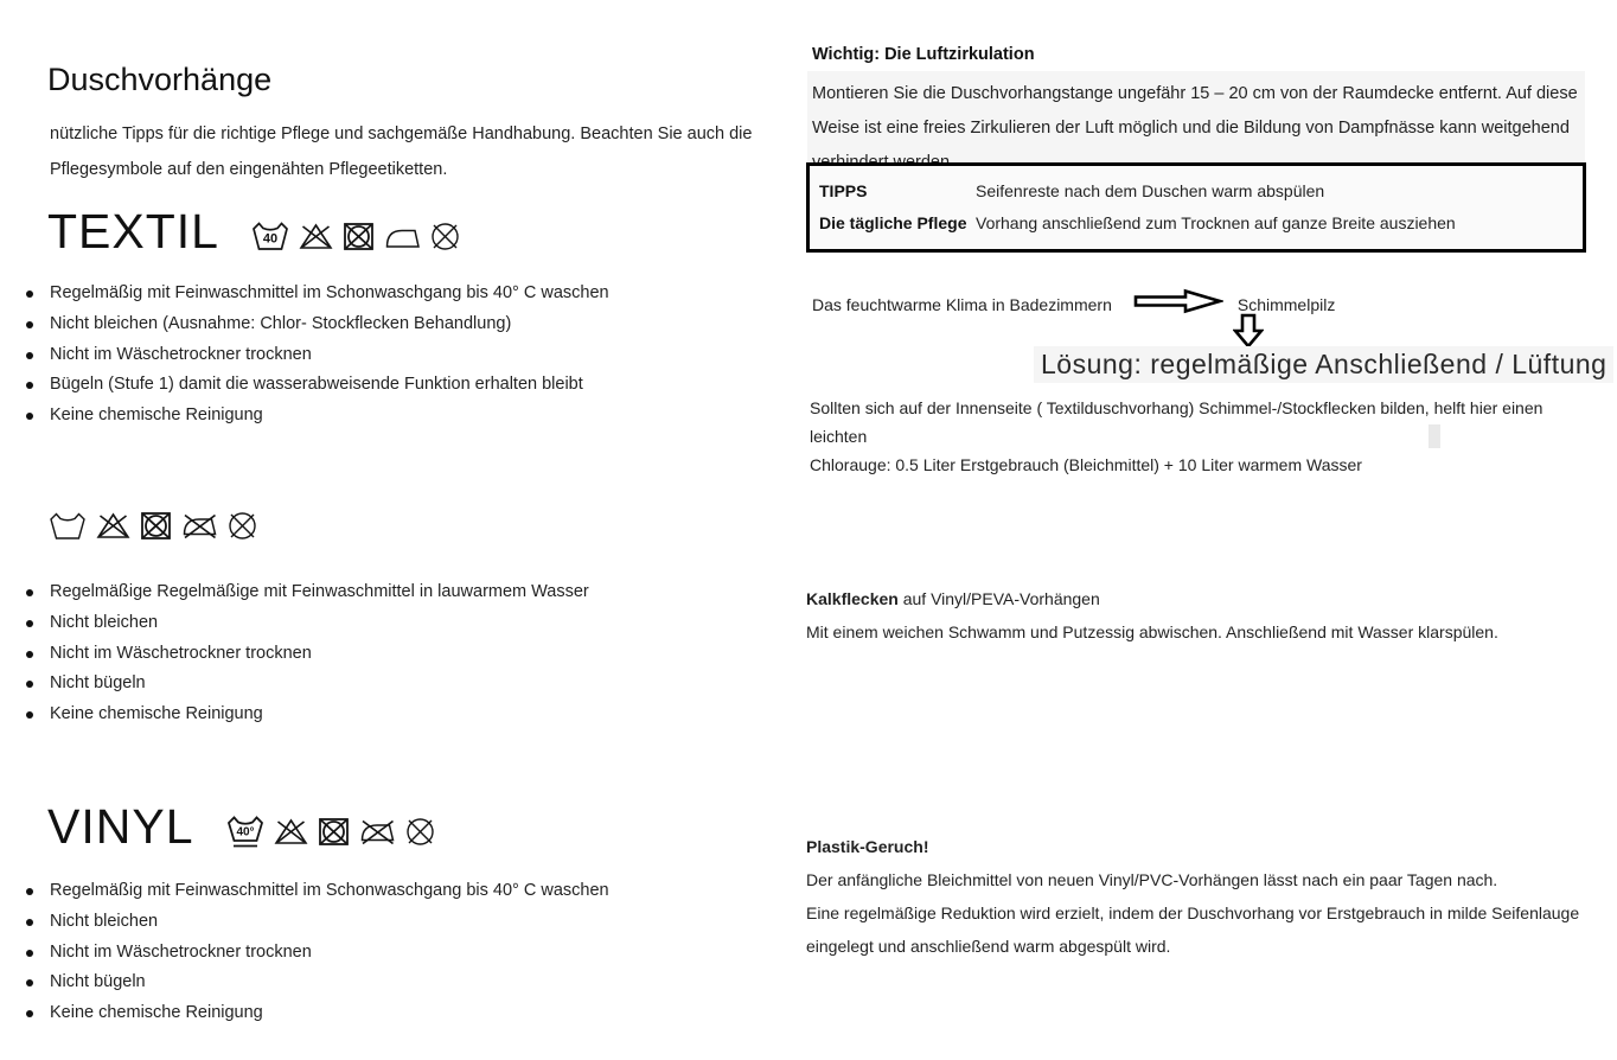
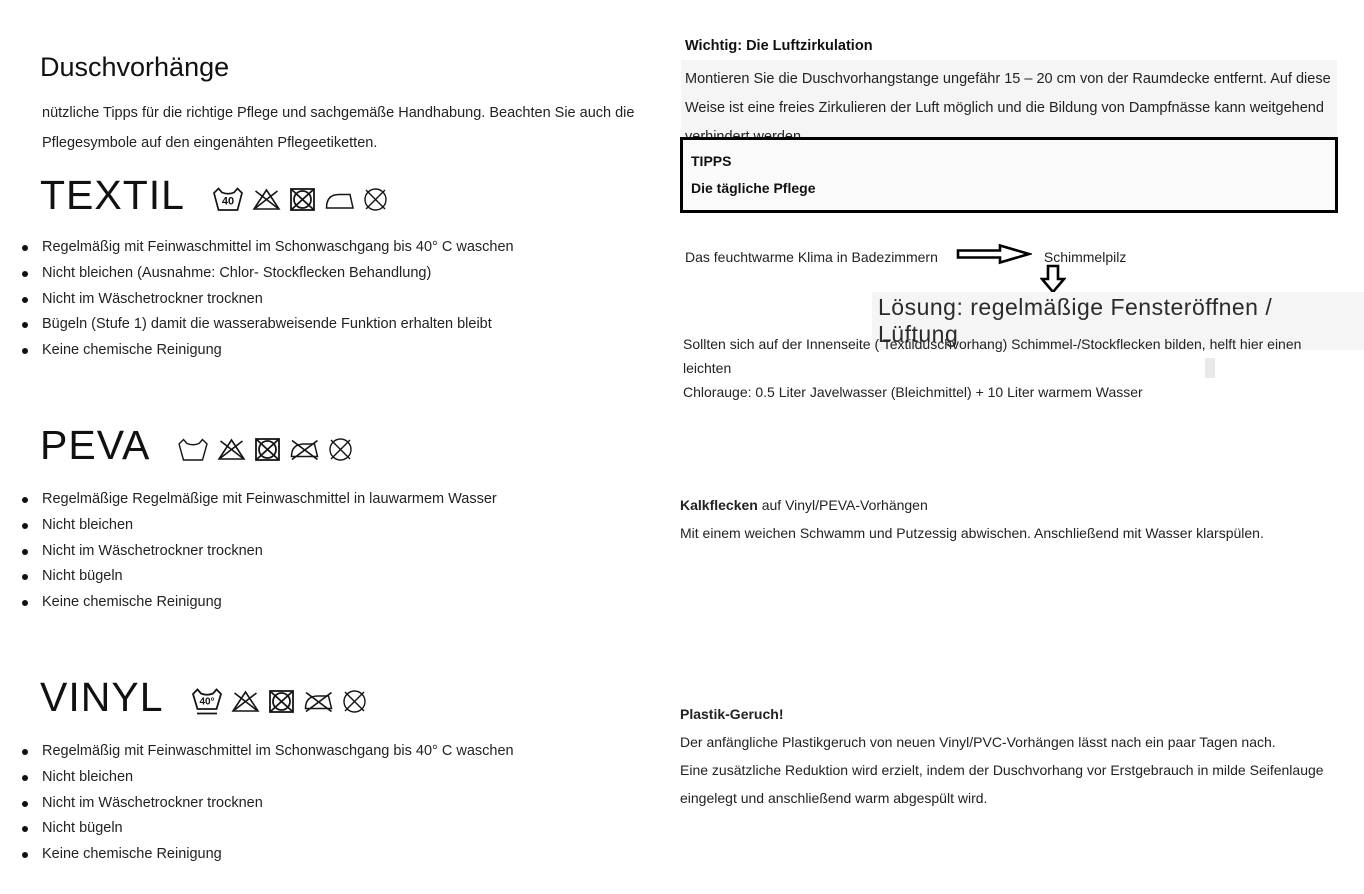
  Duschvorhänge
  nützliche Tipps für die richtige Pflege und sachgemäße Handhabung. Beachten Sie auch die Pflegesymbole auf den eingenähten Pflegeetiketten.
  TEXTIL
  40
  Regelmäßig mit Feinwaschmittel im Schonwaschgang bis 40° C waschen
  Nicht bleichen (Ausnahme: Chlor- Stockflecken Behandlung)
  Nicht im Wäschetrockner trocknen
  Bügeln (Stufe 1) damit die wasserabweisende Funktion erhalten bleibt
  Keine chemische Reinigung
+ PEVA
  Regelmäßige Regelmäßige mit Feinwaschmittel in lauwarmem Wasser
  Nicht bleichen
  Nicht im Wäschetrockner trocknen
  Nicht bügeln
  Keine chemische Reinigung
  VINYL
  40°
  Regelmäßig mit Feinwaschmittel im Schonwaschgang bis 40° C waschen
  Nicht bleichen
  Nicht im Wäschetrockner trocknen
  Nicht bügeln
  Keine chemische Reinigung
  Wichtig: Die Luftzirkulation
  Montieren Sie die Duschvorhangstange ungefähr 15 – 20 cm von der Raumdecke entfernt. Auf diese Weise ist eine freies Zirkulieren der Luft möglich und die Bildung von Dampfnässe kann weitgehend
  TIPPS
- Seifenreste nach dem Duschen warm abspülen
  Die tägliche Pflege
- Vorhang anschließend zum Trocknen auf ganze Breite ausziehen
  Das feuchtwarme Klima in Badezimmern
  Schimmelpilz
- Lösung: regelmäßige Anschließend / Lüftung
+ Lösung: regelmäßige Fensteröffnen / Lüftung
  Sollten sich auf der Innenseite ( Textilduschvorhang) Schimmel-/Stockflecken bilden, helft hier einen leichten
- Chlorauge: 0.5 Liter Erstgebrauch (Bleichmittel) + 10 Liter warmem Wasser
+ Chlorauge: 0.5 Liter Javelwasser (Bleichmittel) + 10 Liter warmem Wasser
  Kalkflecken auf Vinyl/PEVA-Vorhängen
  Mit einem weichen Schwamm und Putzessig abwischen. Anschließend mit Wasser klarspülen.
  Plastik-Geruch!
- Der anfängliche Bleichmittel von neuen Vinyl/PVC-Vorhängen lässt nach ein paar Tagen nach.
+ Der anfängliche Plastikgeruch von neuen Vinyl/PVC-Vorhängen lässt nach ein paar Tagen nach.
- Eine regelmäßige Reduktion wird erzielt, indem der Duschvorhang vor Erstgebrauch in milde Seifenlauge eingelegt und anschließend warm abgespült wird.
+ Eine zusätzliche Reduktion wird erzielt, indem der Duschvorhang vor Erstgebrauch in milde Seifenlauge eingelegt und anschließend warm abgespült wird.
